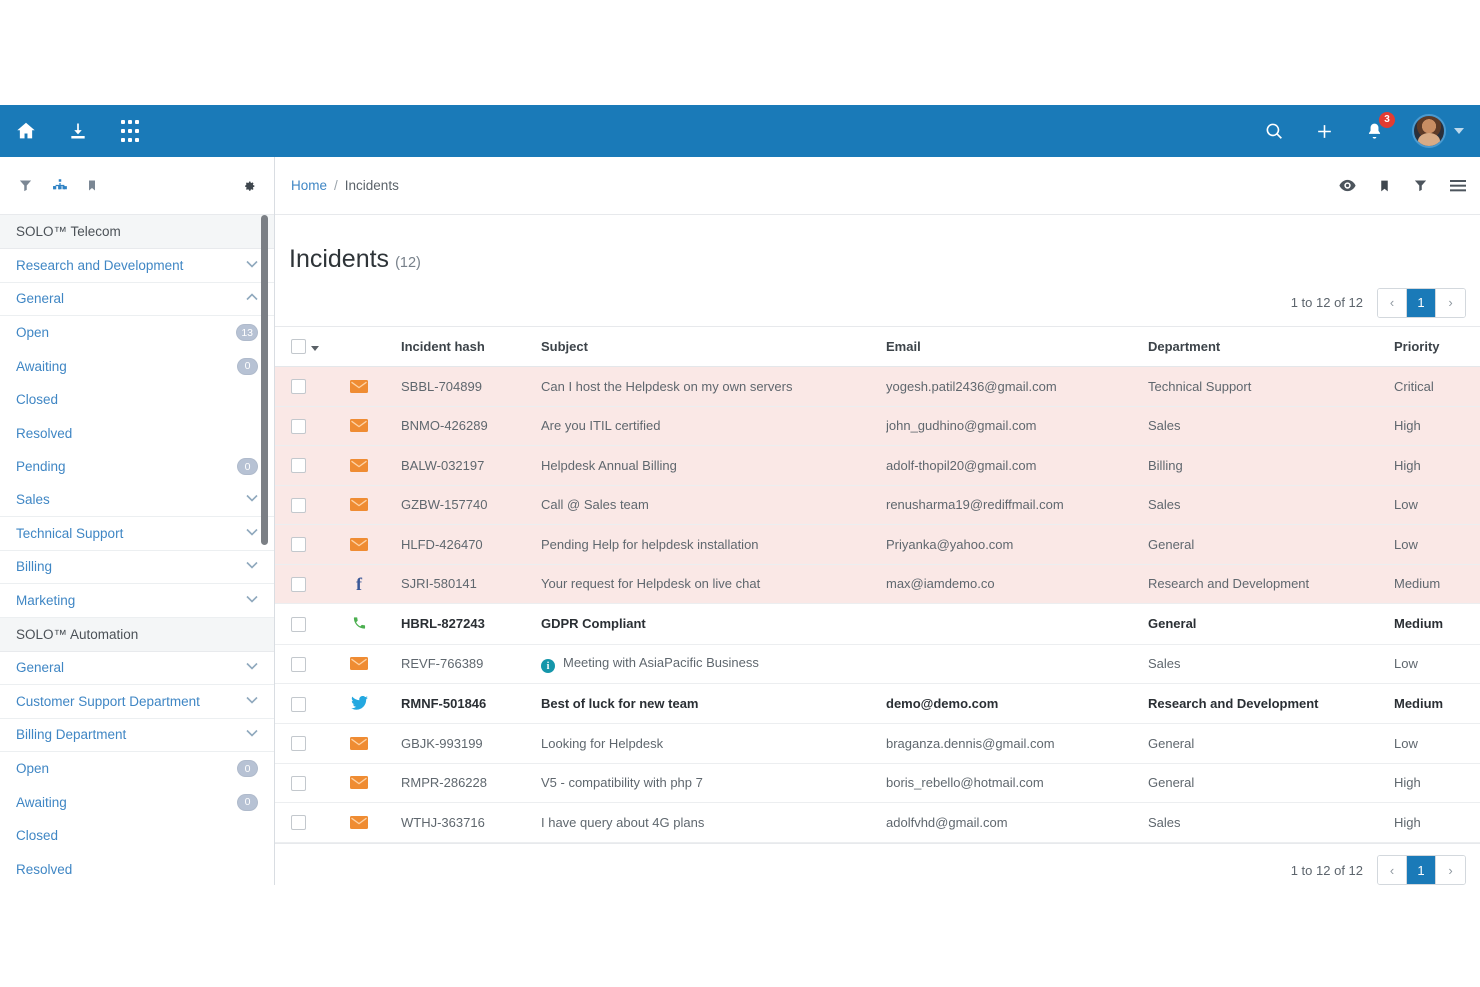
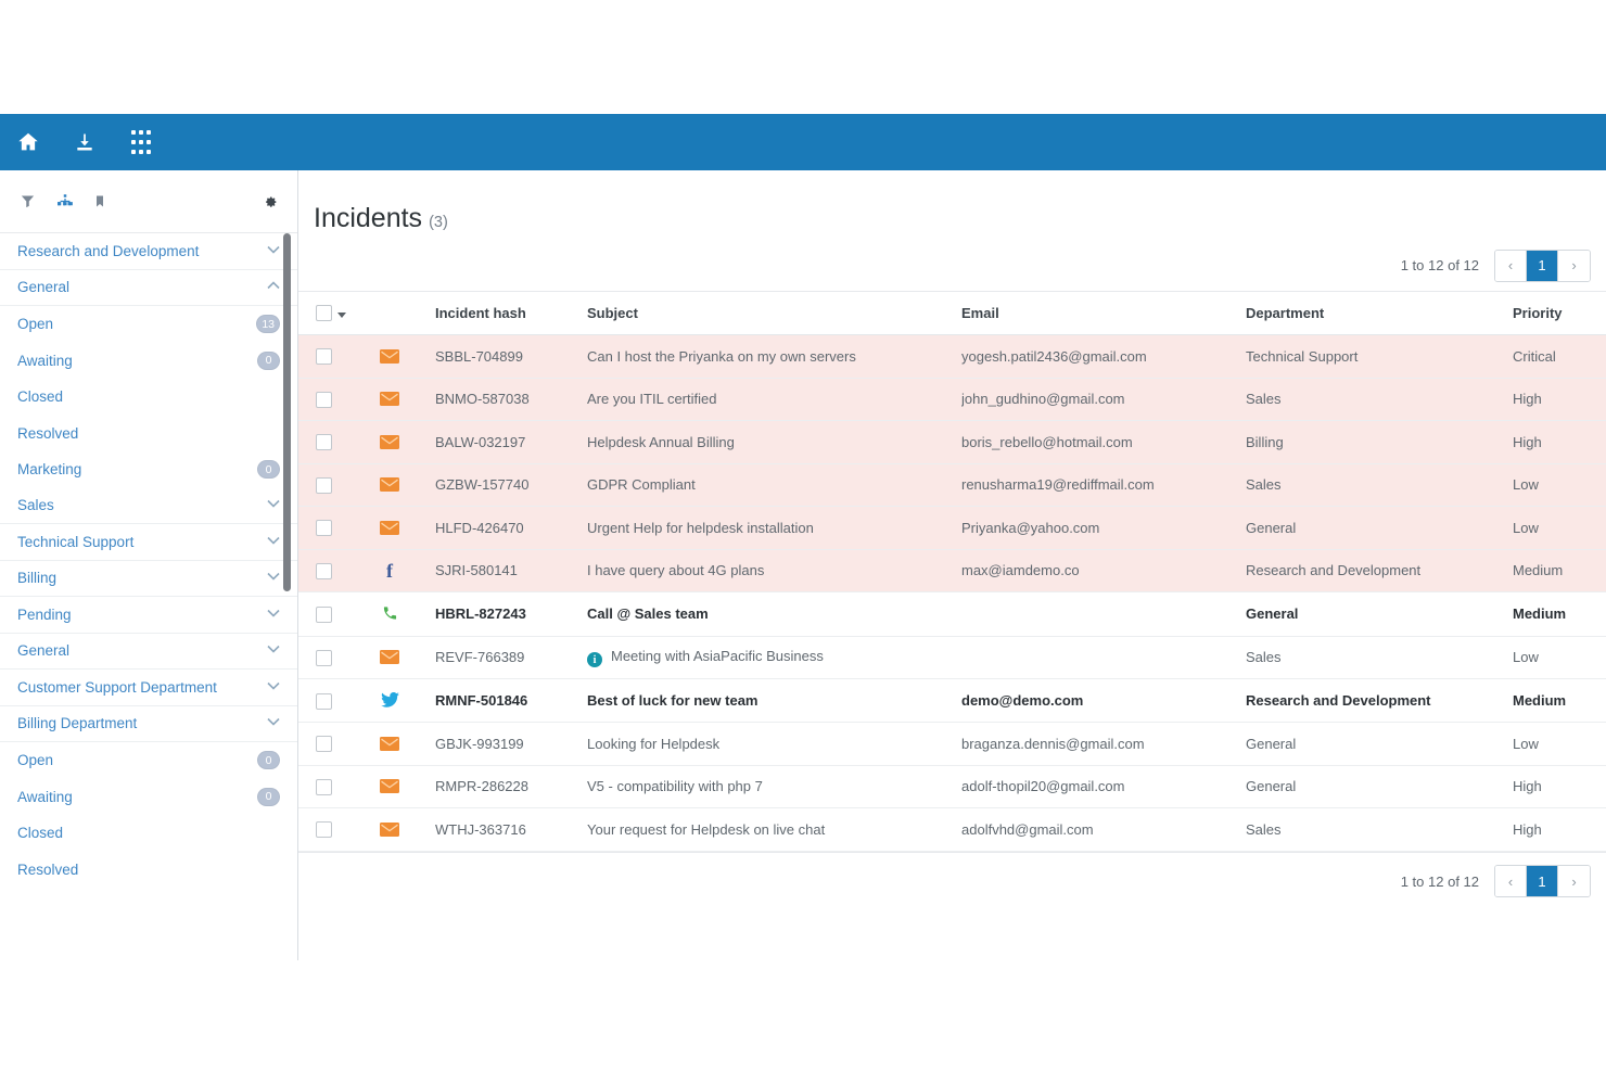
- 3
- SOLO™ Telecom
  Research and Development
  General
  Open
  13
  Awaiting
  0
  Closed
  Resolved
- Pending
+ Marketing
  0
  Sales
  Technical Support
  Billing
- Marketing
+ Pending
- SOLO™ Automation
  General
  Customer Support Department
  Billing Department
  Open
  0
  Awaiting
  0
  Closed
  Resolved
- Home
- /
- Incidents
- Incidents (12)
+ Incidents (3)
  1 to 12 of 12
  ‹
  1
  ›
  			Incident hash	Subject	Email	Department	Priority
- 			SBBL-704899	Can I host the Helpdesk on my own servers	yogesh.patil2436@gmail.com	Technical Support	Critical
+ 			SBBL-704899	Can I host the Priyanka on my own servers	yogesh.patil2436@gmail.com	Technical Support	Critical
- 			BNMO-426289	Are you ITIL certified	john_gudhino@gmail.com	Sales	High
+ 			BNMO-587038	Are you ITIL certified	john_gudhino@gmail.com	Sales	High
- 			BALW-032197	Helpdesk Annual Billing	adolf-thopil20@gmail.com	Billing	High
+ 			BALW-032197	Helpdesk Annual Billing	boris_rebello@hotmail.com	Billing	High
- 			GZBW-157740	Call @ Sales team	renusharma19@rediffmail.com	Sales	Low
+ 			GZBW-157740	GDPR Compliant	renusharma19@rediffmail.com	Sales	Low
- 			HLFD-426470	Pending Help for helpdesk installation	Priyanka@yahoo.com	General	Low
+ 			HLFD-426470	Urgent Help for helpdesk installation	Priyanka@yahoo.com	General	Low
- 		f	SJRI-580141	Your request for Helpdesk on live chat	max@iamdemo.co	Research and Development	Medium
+ 		f	SJRI-580141	I have query about 4G plans	max@iamdemo.co	Research and Development	Medium
- 			HBRL-827243	GDPR Compliant		General	Medium
+ 			HBRL-827243	Call @ Sales team		General	Medium
  			REVF-766389	i Meeting with AsiaPacific Business		Sales	Low
  			RMNF-501846	Best of luck for new team	demo@demo.com	Research and Development	Medium
  			GBJK-993199	Looking for Helpdesk	braganza.dennis@gmail.com	General	Low
- 			RMPR-286228	V5 - compatibility with php 7	boris_rebello@hotmail.com	General	High
+ 			RMPR-286228	V5 - compatibility with php 7	adolf-thopil20@gmail.com	General	High
- 			WTHJ-363716	I have query about 4G plans	adolfvhd@gmail.com	Sales	High
+ 			WTHJ-363716	Your request for Helpdesk on live chat	adolfvhd@gmail.com	Sales	High
  1 to 12 of 12
  ‹
  1
  ›
